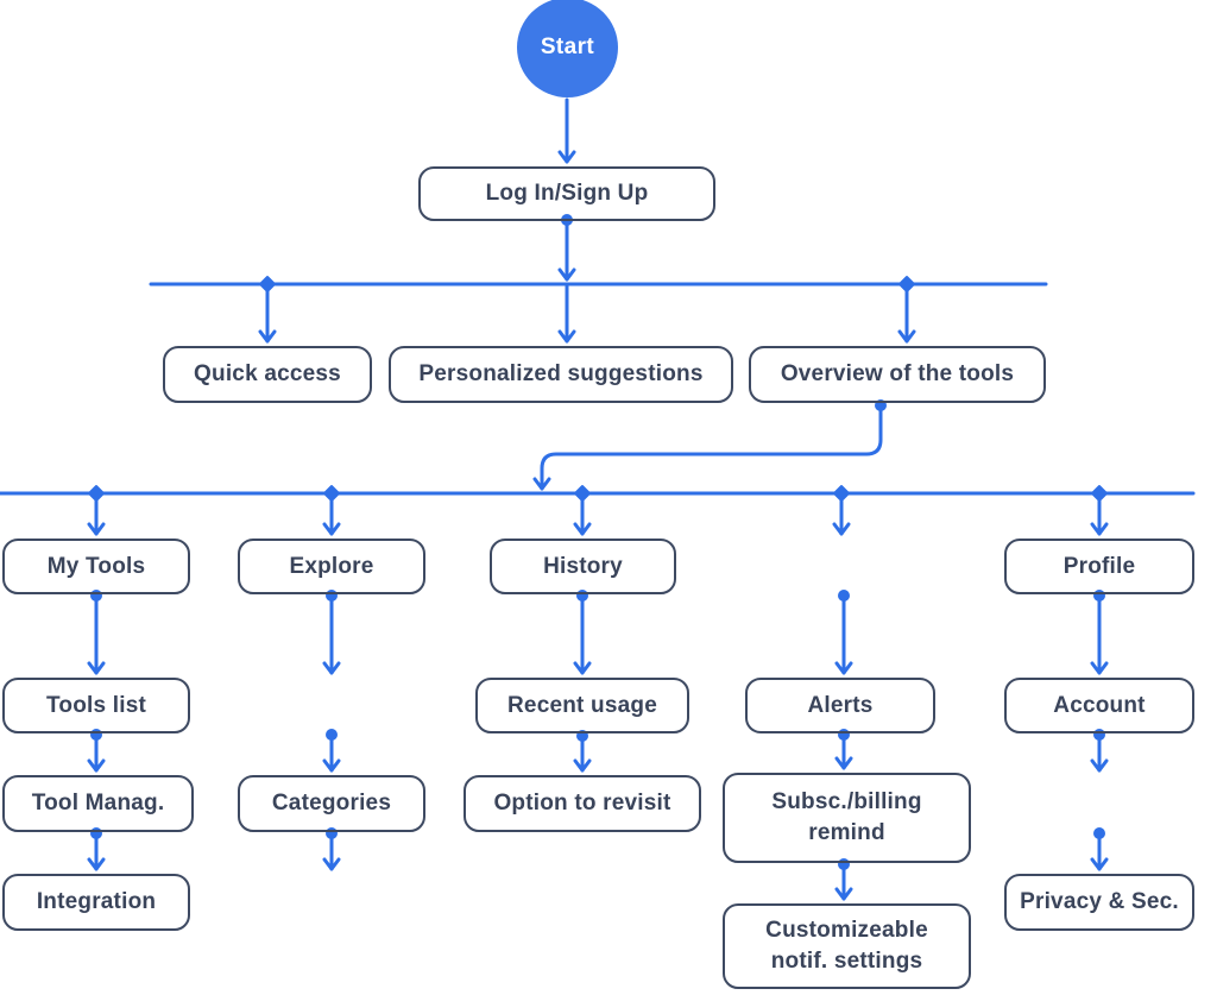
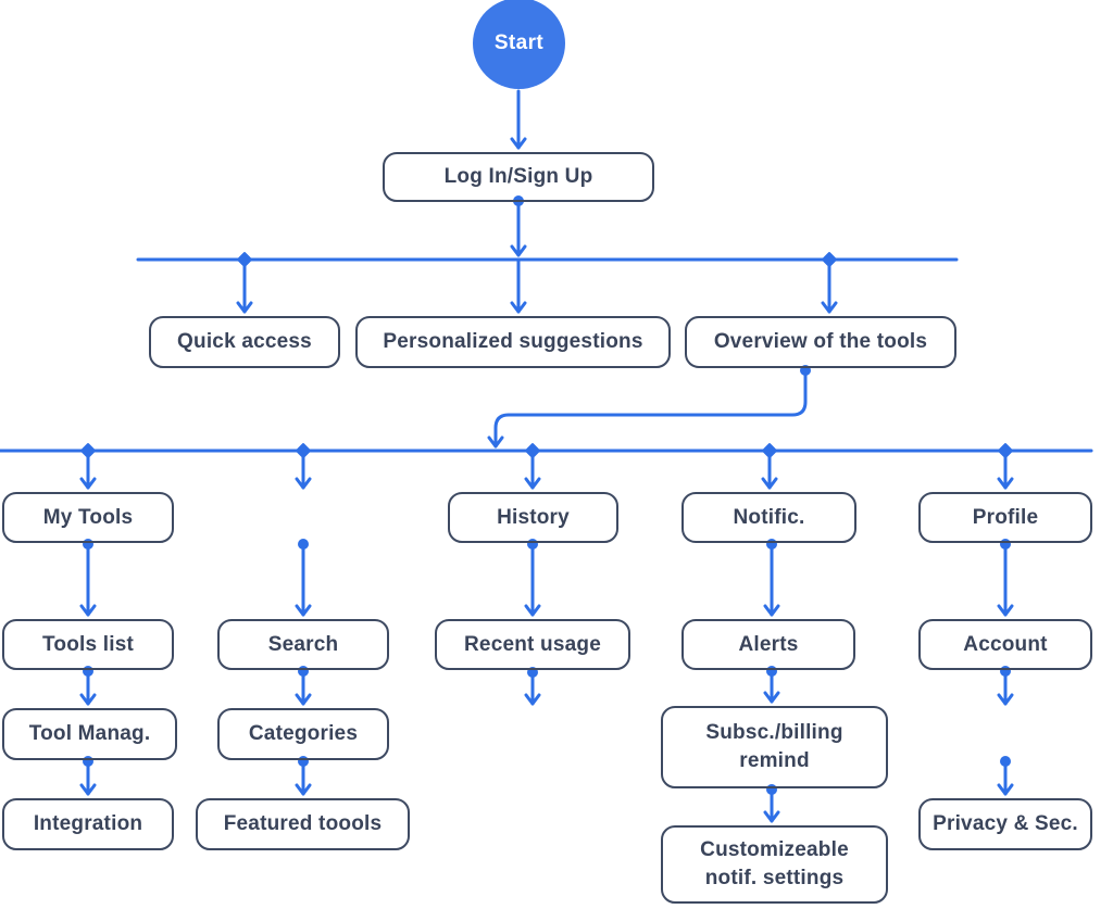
  Start
  Log In/Sign Up
  Quick access
  Personalized suggestions
  Overview of the tools
  My Tools
- Explore
  History
+ Notific.
  Profile
  Tools list
+ Search
  Recent usage
  Alerts
  Account
  Tool Manag.
  Categories
- Option to revisit
  Subsc./billing remind
  Integration
+ Featured toools
  Customizeable notif. settings
  Privacy & Sec.
